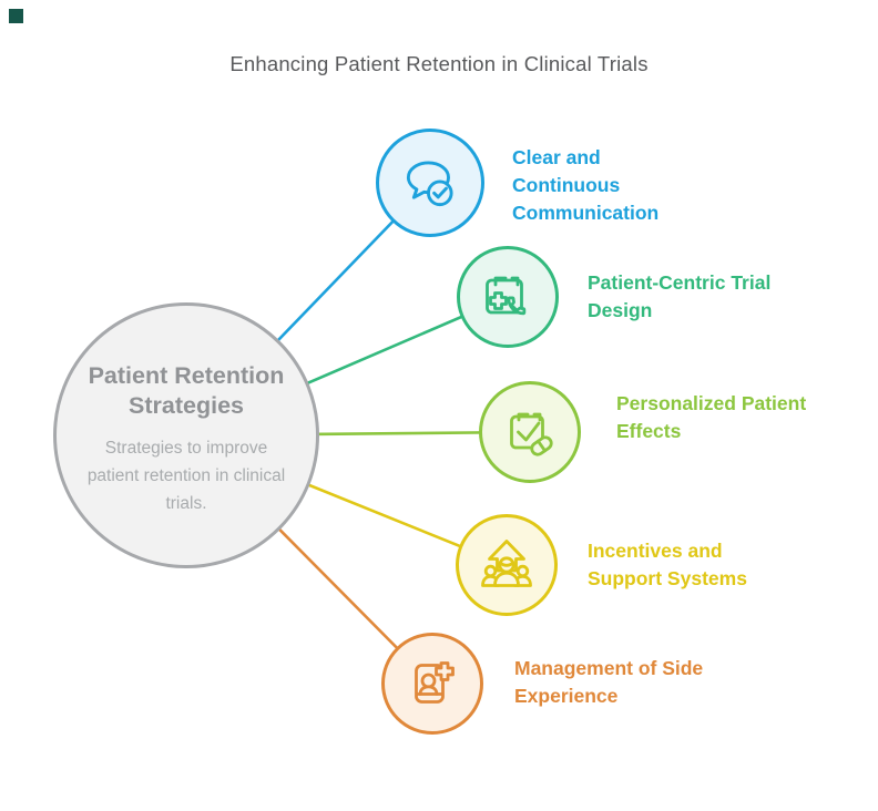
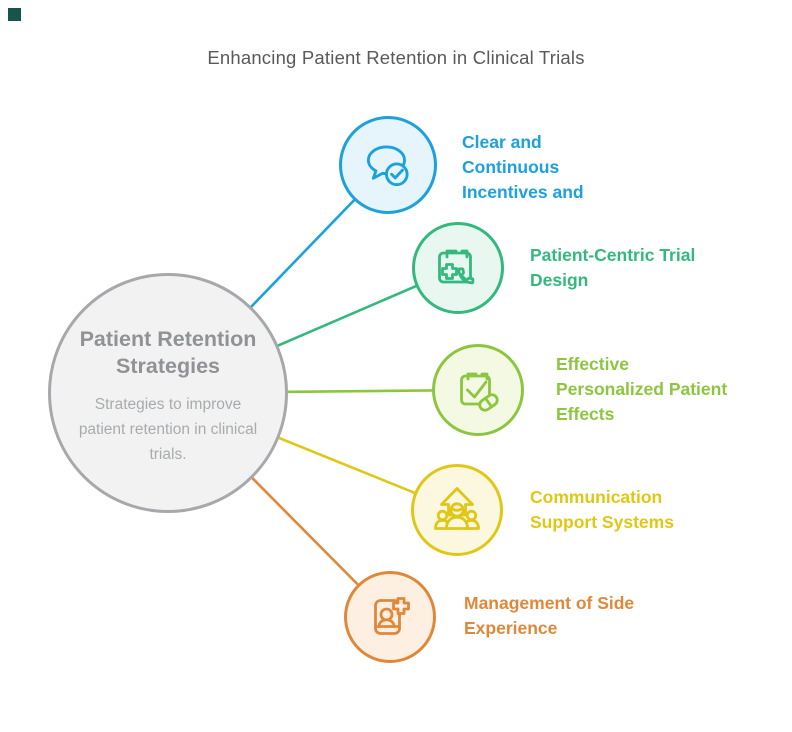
  Enhancing Patient Retention in Clinical Trials
  Patient Retention Strategies
  Strategies to improve patient retention in clinical trials.
  Clear and
  Continuous
- Communication
+ Incentives and
  Patient-Centric Trial
  Design
+ Effective
  Personalized Patient
  Effects
- Incentives and
+ Communication
  Support Systems
  Management of Side
  Experience
